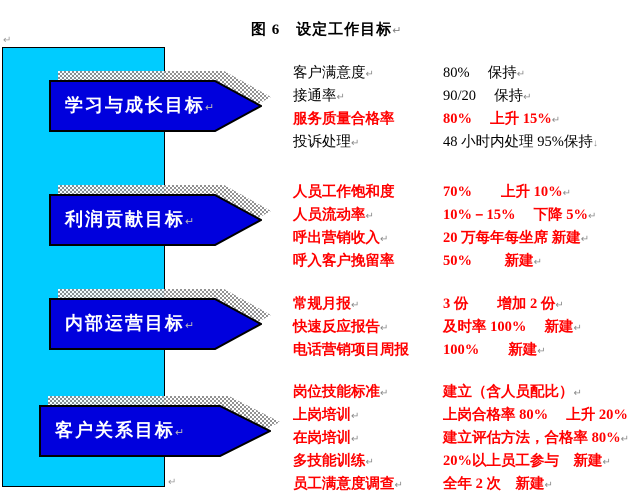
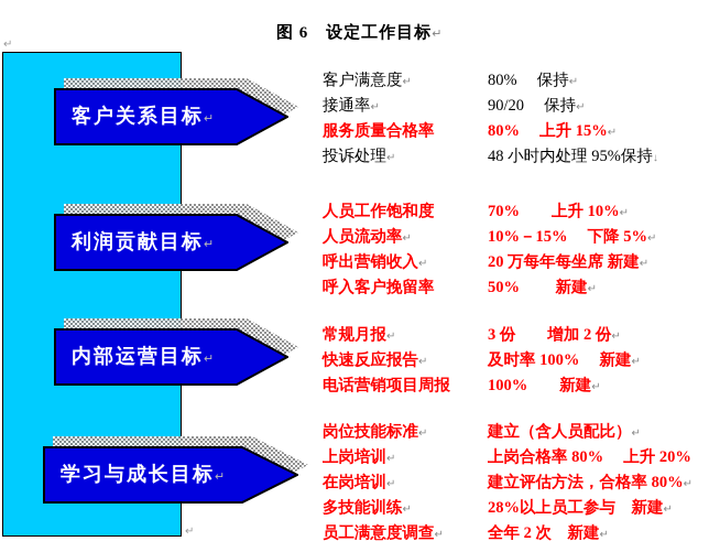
  图 6 设定工作目标↵
  ↵
  ↵
- 学习与成长目标↵
+ 客户关系目标↵
  利润贡献目标↵
  内部运营目标↵
- 客户关系目标↵
+ 学习与成长目标↵
  客户满意度↵
  80% 保持↵
  接通率↵
  90/20 保持↵
  服务质量合格率
  80% 上升 15%↵
  投诉处理↵
  48 小时内处理 95%保持↓
  人员工作饱和度
  70% 上升 10%↵
  人员流动率↵
  10%－15% 下降 5%↵
  呼出营销收入↵
  20 万每年每坐席 新建↵
  呼入客户挽留率
  50% 新建↵
  常规月报↵
  3 份 增加 2 份↵
  快速反应报告↵
  及时率 100% 新建↵
  电话营销项目周报
  100% 新建↵
  岗位技能标准↵
  建立（含人员配比）↵
  上岗培训↵
  上岗合格率 80% 上升 20%
  在岗培训↵
  建立评估方法，合格率 80%↵
  多技能训练↵
- 20%以上员工参与 新建↵
+ 28%以上员工参与 新建↵
  员工满意度调查↵
  全年 2 次 新建↵
